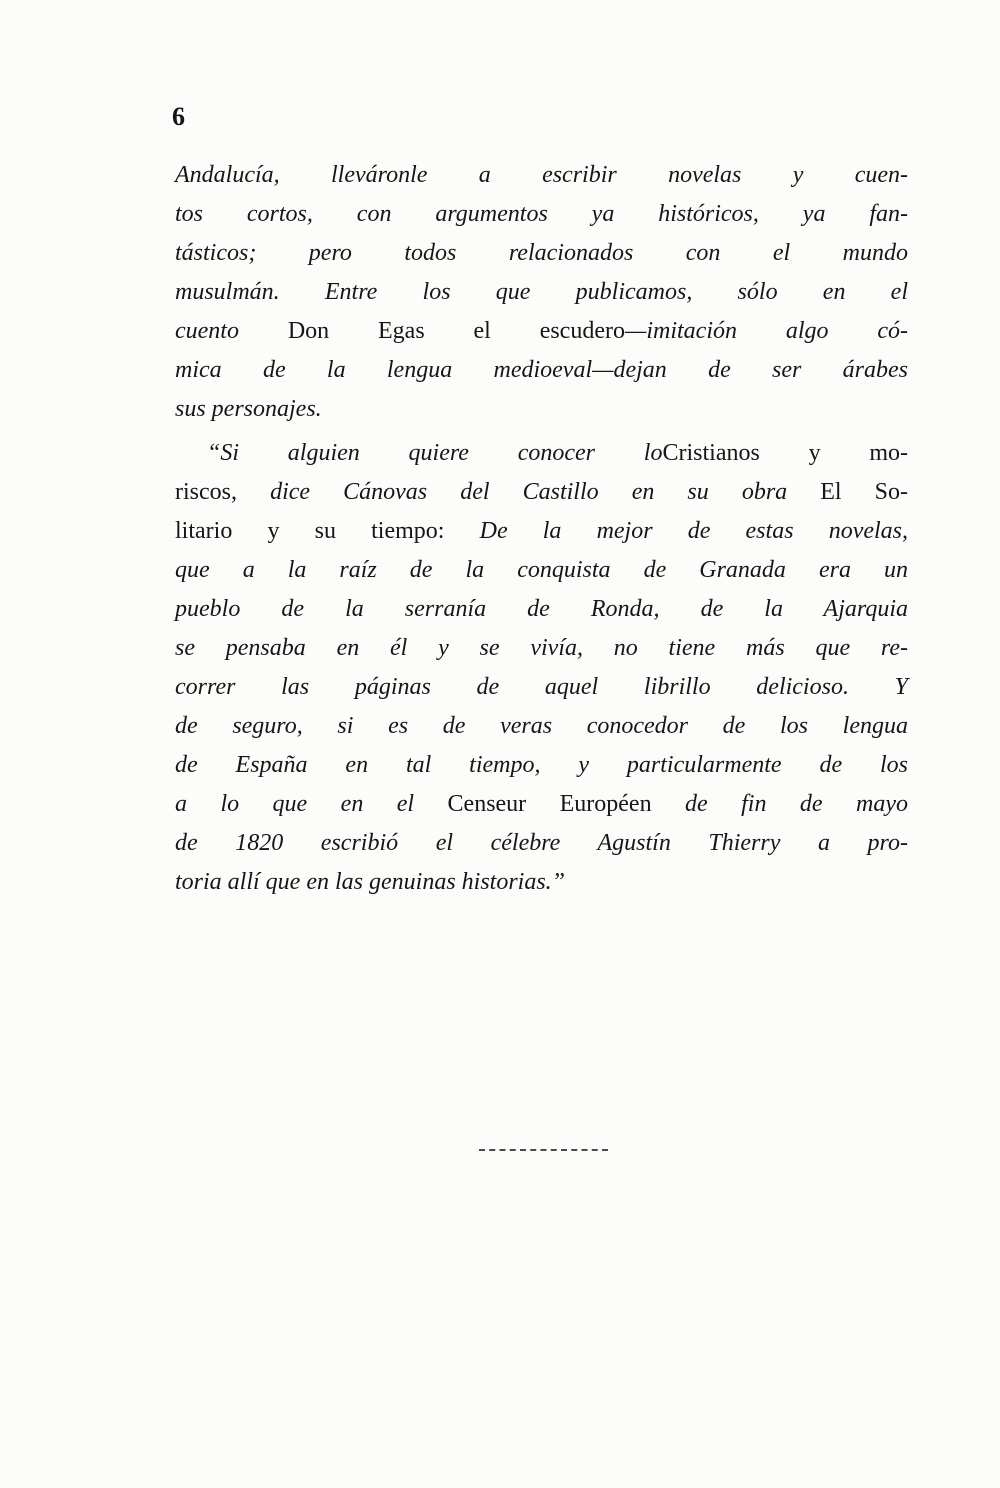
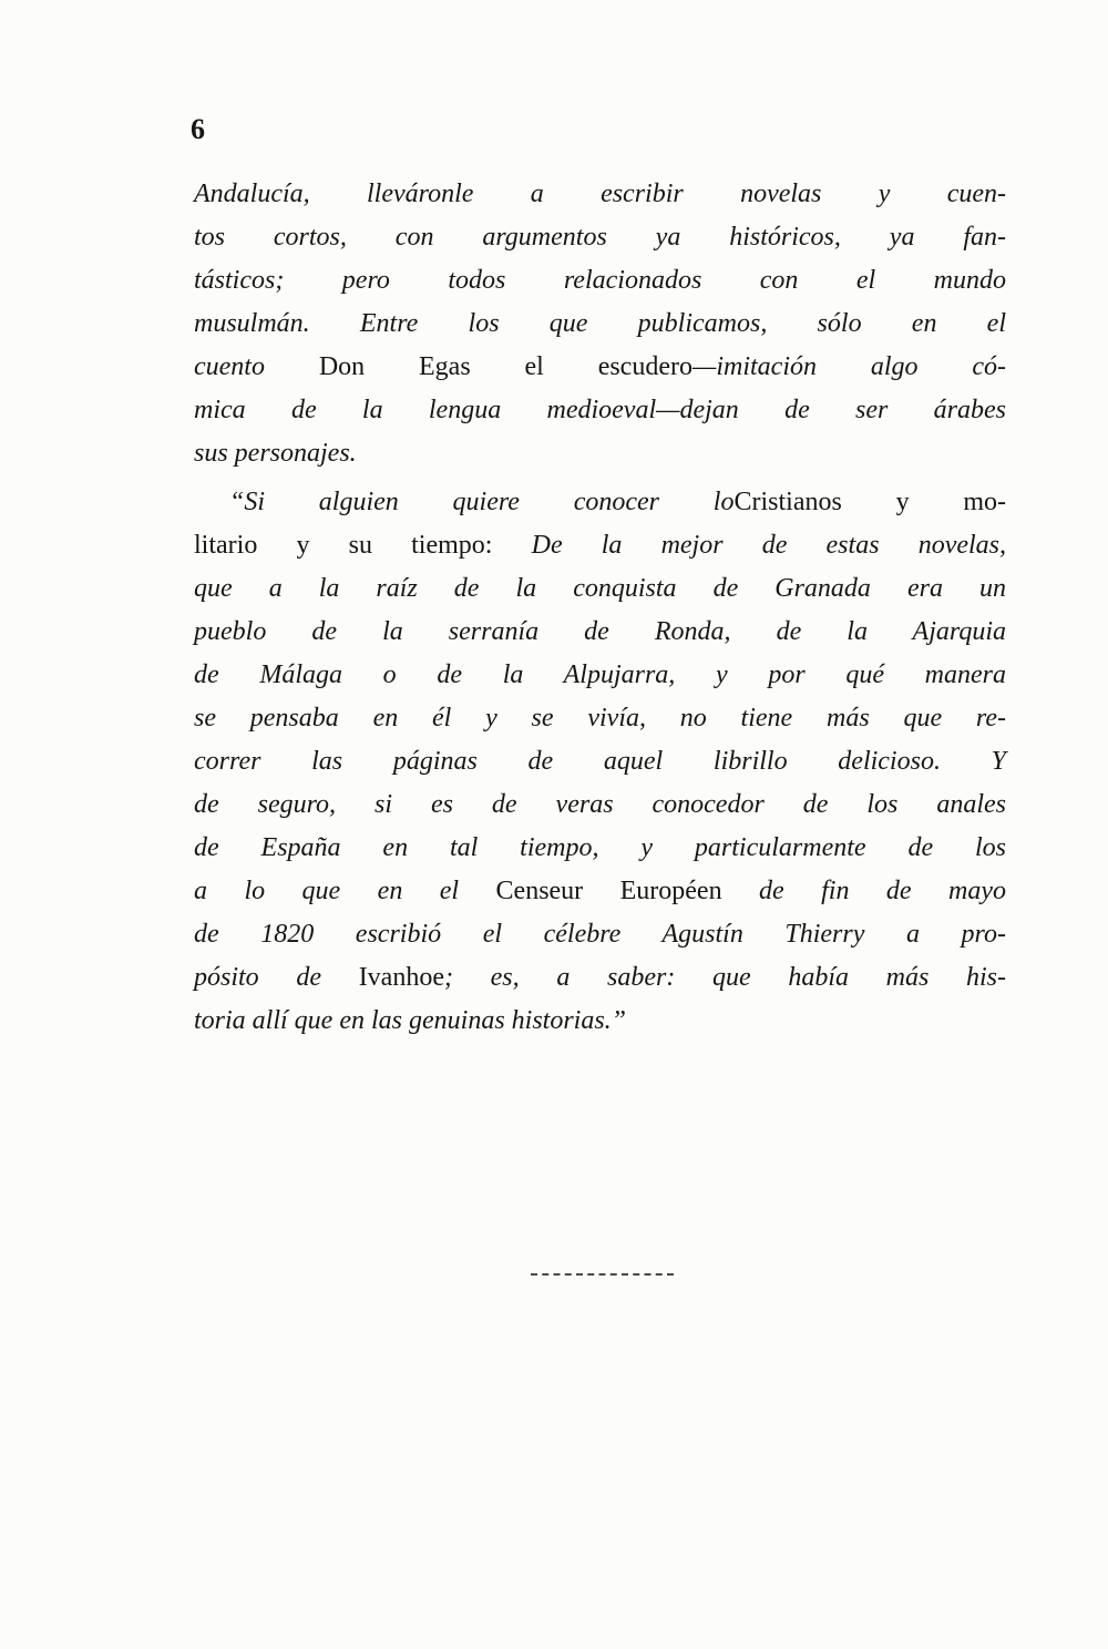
  6
  Andalucía, lleváronle a escribir novelas y cuen-
  tos cortos, con argumentos ya históricos, ya fan-
  tásticos; pero todos relacionados con el mundo
  musulmán. Entre los que publicamos, sólo en el
  cuento Don Egas el escudero—imitación algo có-
  mica de la lengua medioeval—dejan de ser árabes
  sus personajes.
  “Si alguien quiere conocer loCristianos y mo-
- riscos, dice Cánovas del Castillo en su obra El So-
  litario y su tiempo: De la mejor de estas novelas,
  que a la raíz de la conquista de Granada era un
  pueblo de la serranía de Ronda, de la Ajarquia
+ de Málaga o de la Alpujarra, y por qué manera
  se pensaba en él y se vivía, no tiene más que re-
  correr las páginas de aquel librillo delicioso. Y
- de seguro, si es de veras conocedor de los lengua
+ de seguro, si es de veras conocedor de los anales
  de España en tal tiempo, y particularmente de los
  a lo que en el Censeur Européen de fin de mayo
  de 1820 escribió el célebre Agustín Thierry a pro-
+ pósito de Ivanhoe; es, a saber: que había más his-
  toria allí que en las genuinas historias.”
